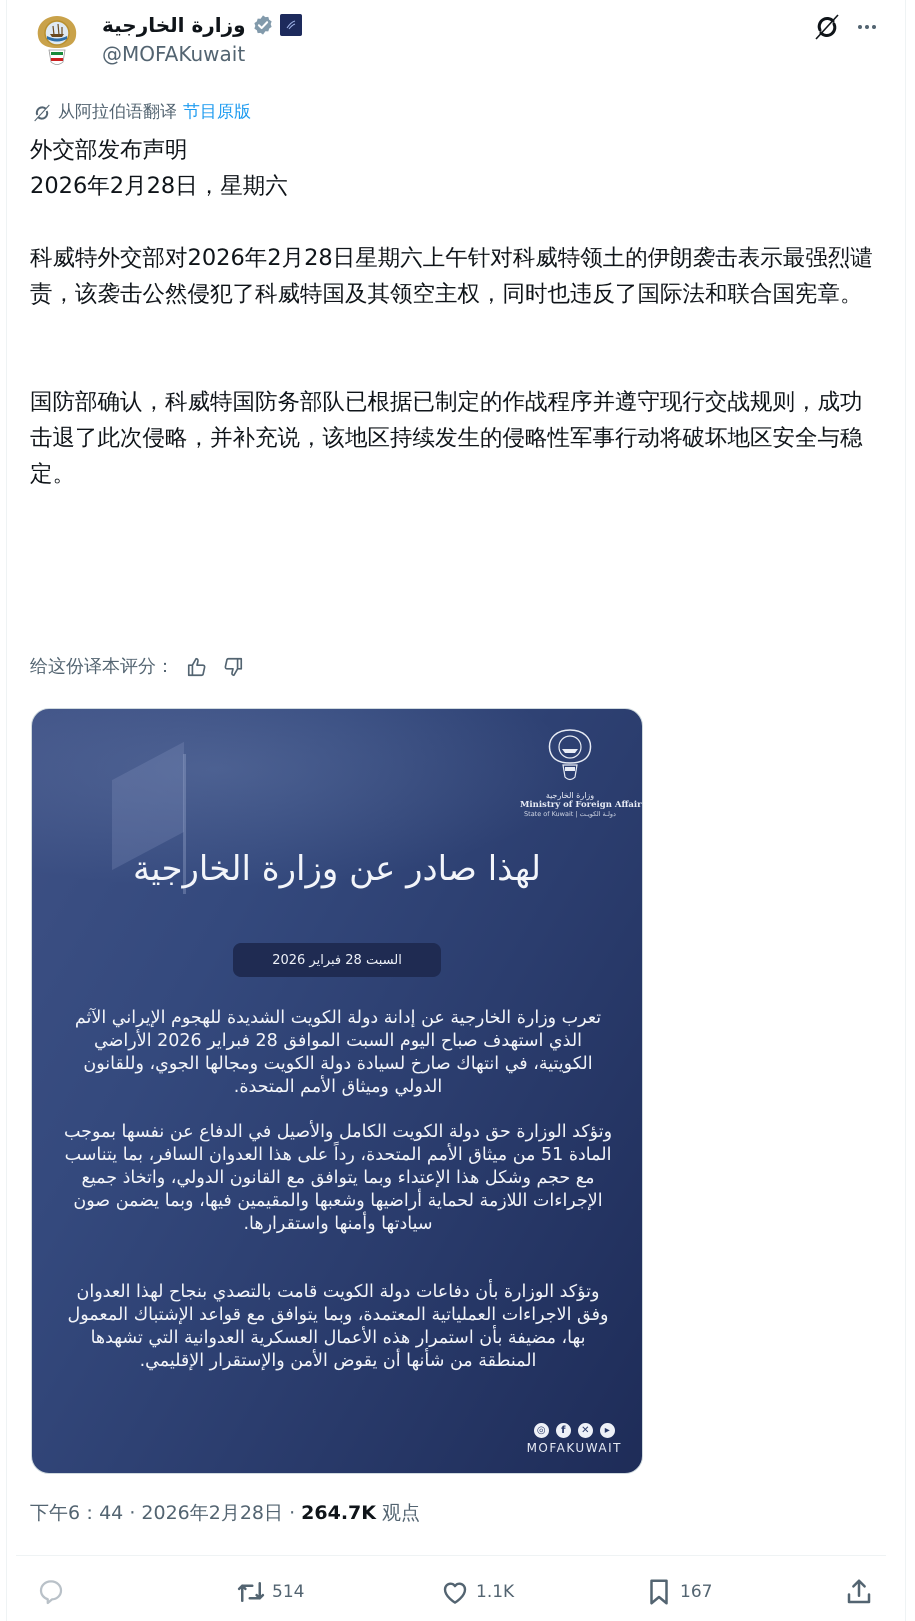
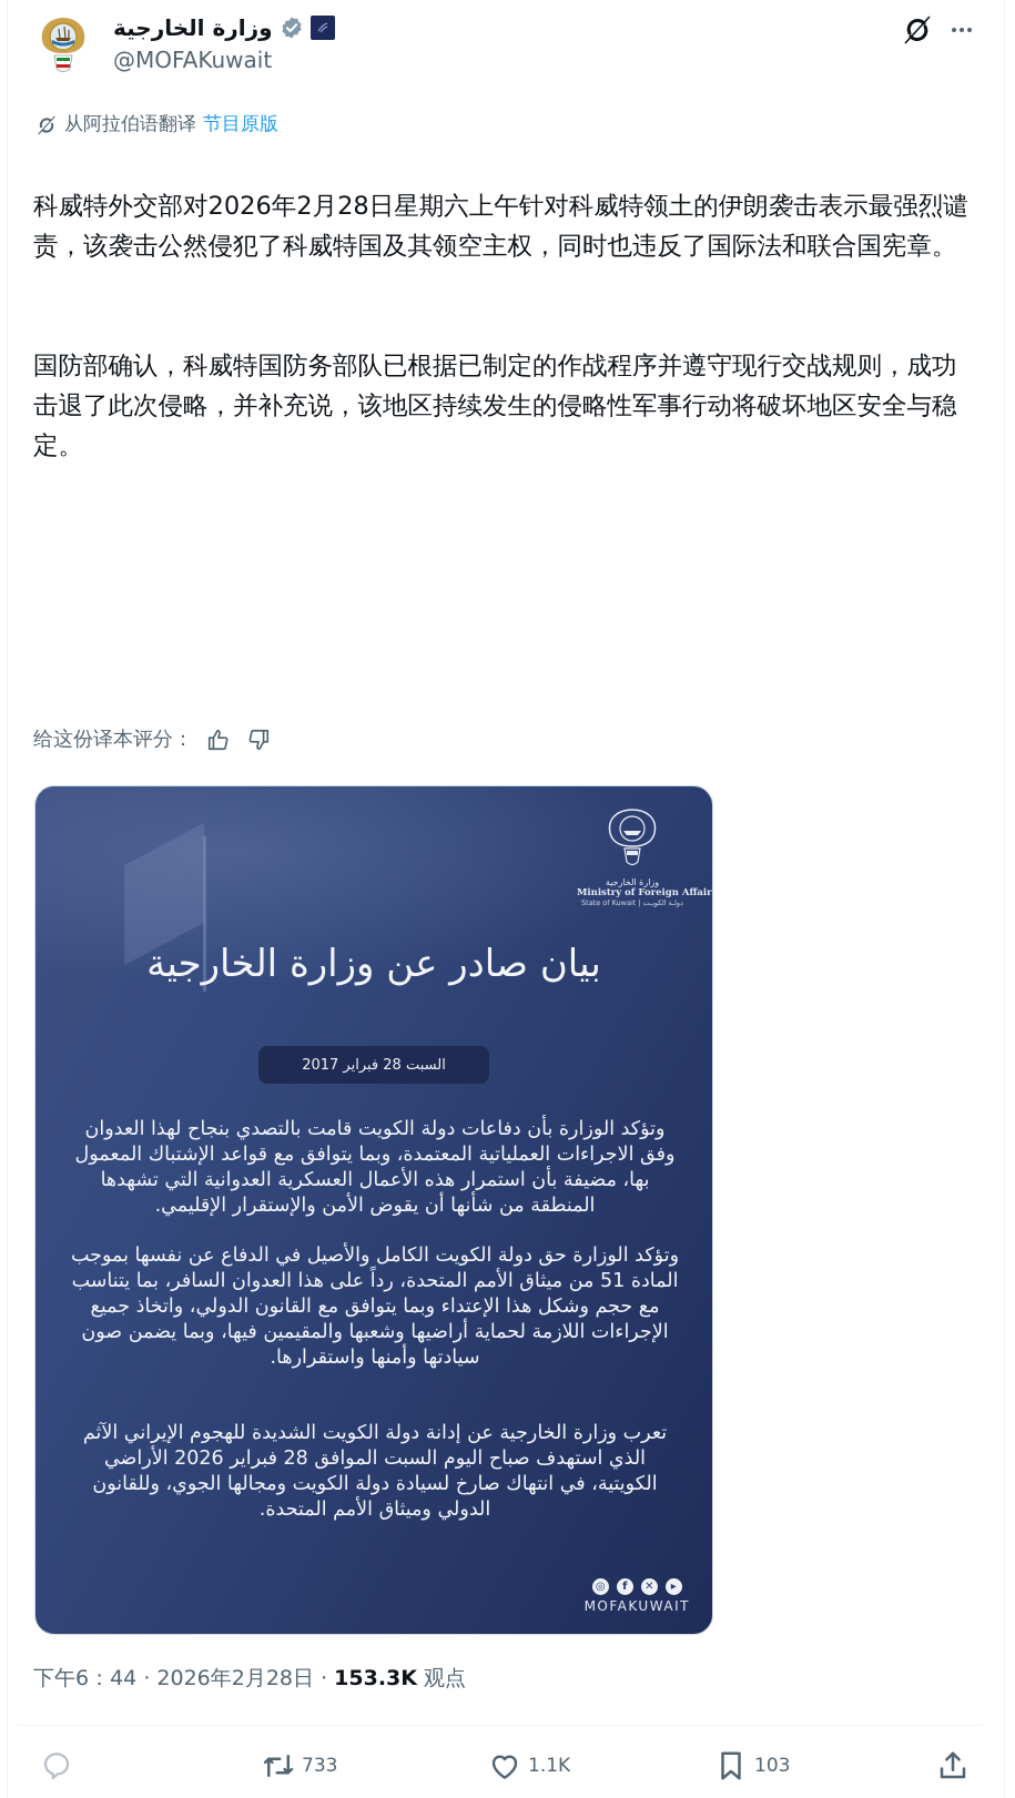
  وزارة الخارجية
  @MOFAKuwait
  从阿拉伯语翻译
  节目原版
- 外交部发布声明
- 2026年2月28日，星期六
  科威特外交部对2026年2月28日星期六上午针对科威特领土的伊朗袭击表示最强烈谴责，该袭击公然侵犯了科威特国及其领空主权，同时也违反了国际法和联合国宪章。
  国防部确认，科威特国防务部队已根据已制定的作战程序并遵守现行交战规则，成功击退了此次侵略，并补充说，该地区持续发生的侵略性军事行动将破坏地区安全与稳定。
  给这份译本评分：
  وزارة الخارجية
  Ministry of Foreign Affair
  State of Kuwait | دولـة الكويـت
- لهذا صادر عن وزارة الخارجية
+ بيان صادر عن وزارة الخارجية
- السبت 28 فبراير 2026
+ السبت 28 فبراير 2017
- تعرب وزارة الخارجية عن إدانة دولة الكويت الشديدة للهجوم الإيراني الآثم الذي استهدف صباح اليوم السبت الموافق 28 فبراير 2026 الأراضي الكويتية، في انتهاك صارخ لسيادة دولة الكويت ومجالها الجوي، وللقانون الدولي وميثاق الأمم المتحدة.
+ وتؤكد الوزارة بأن دفاعات دولة الكويت قامت بالتصدي بنجاح لهذا العدوان وفق الاجراءات العملياتية المعتمدة، وبما يتوافق مع قواعد الإشتباك المعمول بها، مضيفة بأن استمرار هذه الأعمال العسكرية العدوانية التي تشهدها المنطقة من شأنها أن يقوض الأمن والإستقرار الإقليمي.
  وتؤكد الوزارة حق دولة الكويت الكامل والأصيل في الدفاع عن نفسها بموجب المادة 51 من ميثاق الأمم المتحدة، رداً على هذا العدوان السافر، بما يتناسب مع حجم وشكل هذا الإعتداء وبما يتوافق مع القانون الدولي، واتخاذ جميع الإجراءات اللازمة لحماية أراضيها وشعبها والمقيمين فيها، وبما يضمن صون سيادتها وأمنها واستقرارها.
- وتؤكد الوزارة بأن دفاعات دولة الكويت قامت بالتصدي بنجاح لهذا العدوان وفق الاجراءات العملياتية المعتمدة، وبما يتوافق مع قواعد الإشتباك المعمول بها، مضيفة بأن استمرار هذه الأعمال العسكرية العدوانية التي تشهدها المنطقة من شأنها أن يقوض الأمن والإستقرار الإقليمي.
+ تعرب وزارة الخارجية عن إدانة دولة الكويت الشديدة للهجوم الإيراني الآثم الذي استهدف صباح اليوم السبت الموافق 28 فبراير 2026 الأراضي الكويتية، في انتهاك صارخ لسيادة دولة الكويت ومجالها الجوي، وللقانون الدولي وميثاق الأمم المتحدة.
  ◎
  f
  ✕
  ▸
  MOFAKUWAIT
- 下午6：44 · 2026年2月28日 · 264.7K 观点
+ 下午6：44 · 2026年2月28日 · 153.3K 观点
- 514
+ 733
  1.1K
- 167
+ 103
